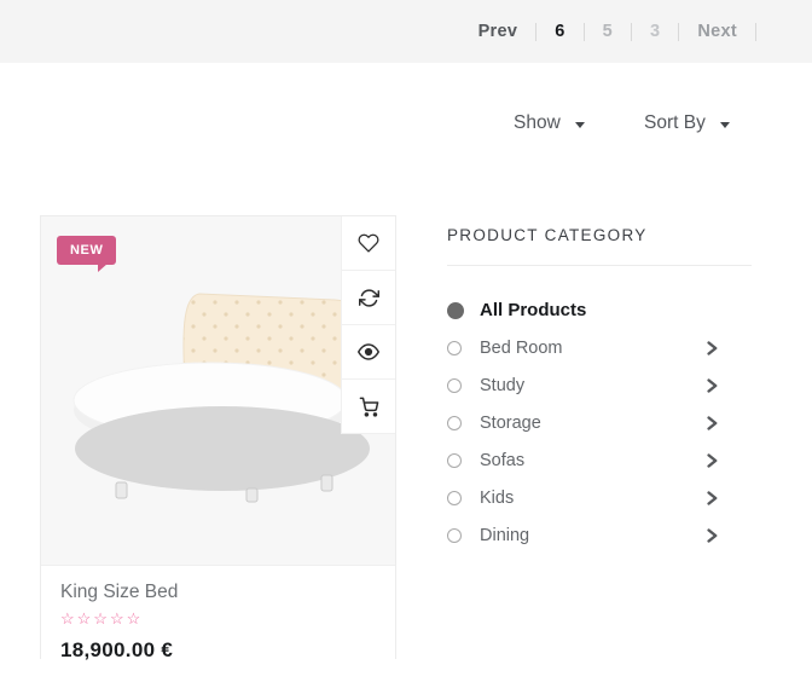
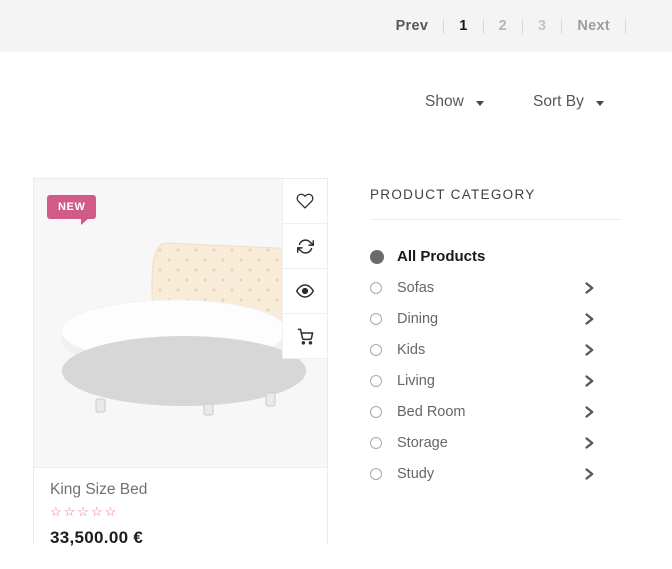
  Prev
- 6
+ 1
- 5
+ 2
  3
  Next
  Show
  Sort By
  NEW
  King Size Bed
  ☆☆☆☆☆
- 18,900.00 €
+ 33,500.00 €
  PRODUCT CATEGORY
  All Products
- Bed Room
+ Sofas
- Study
+ Dining
- Storage
+ Kids
+ Living
- Sofas
+ Bed Room
- Kids
+ Storage
- Dining
+ Study
